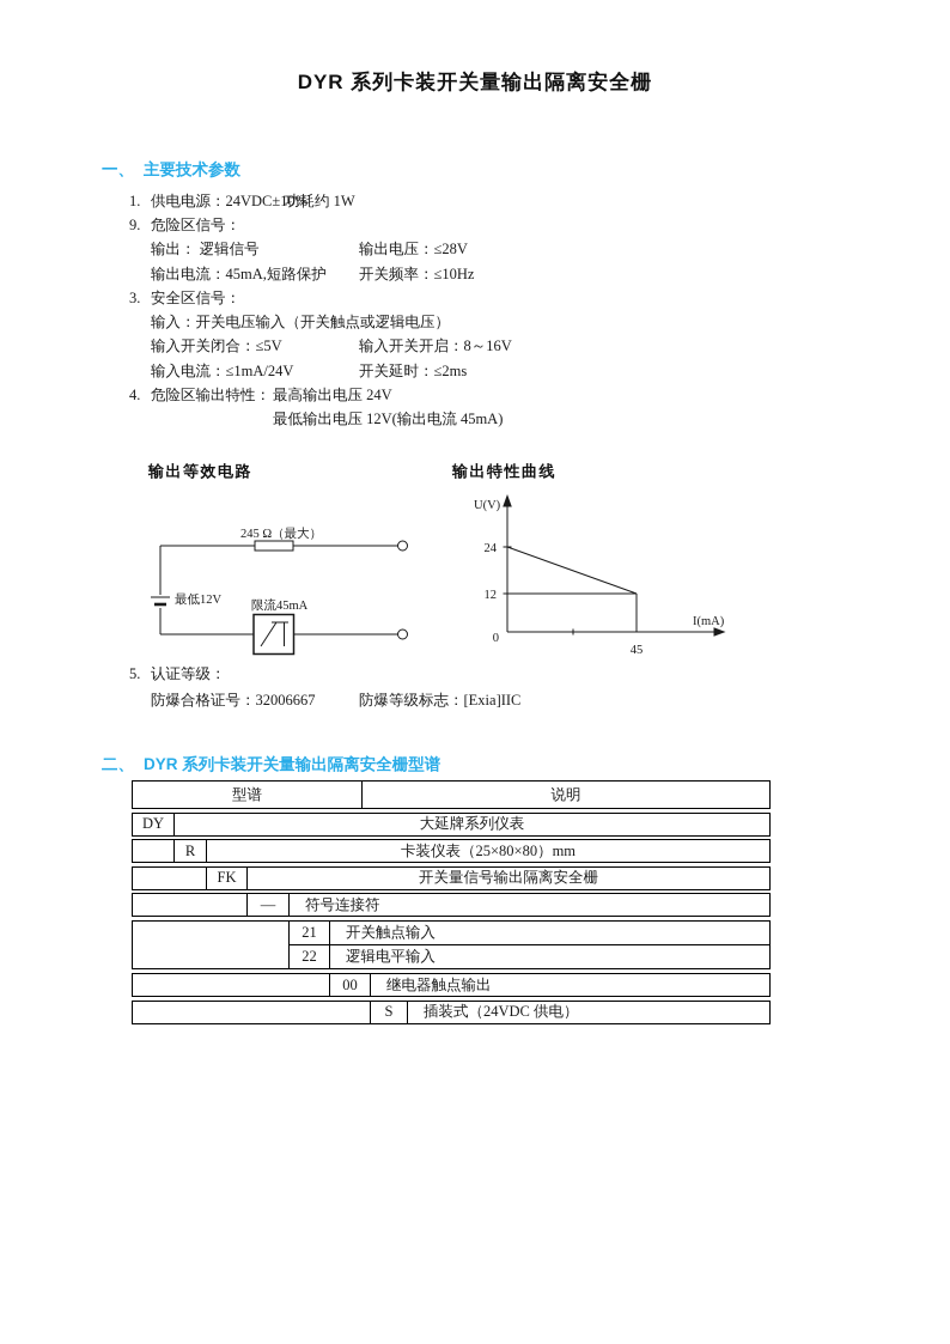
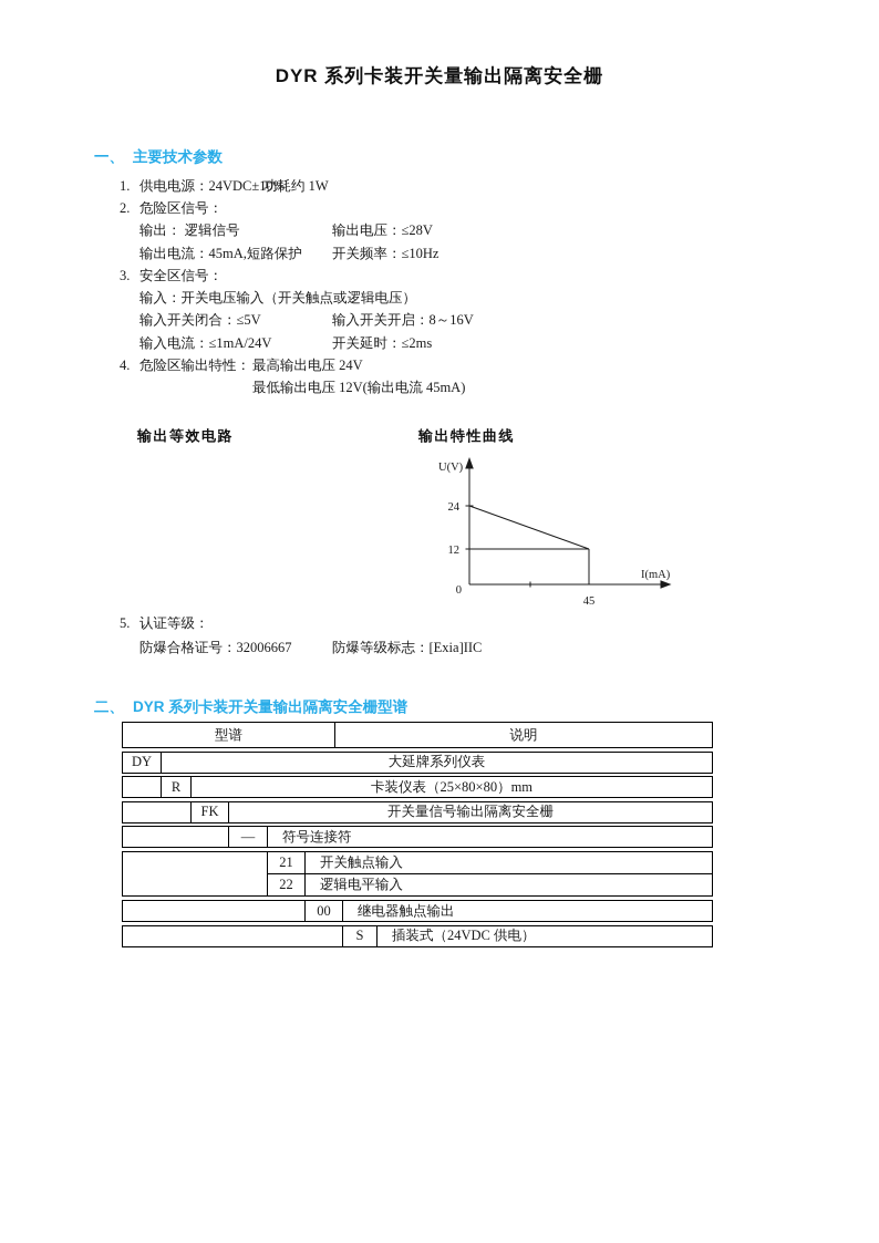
  DYR 系列卡装开关量输出隔离安全栅
  一、 主要技术参数
  1.
  供电电源：24VDC±1
  功耗约 1W
- 9.
+ 2.
  危险区信号：
  输出： 逻辑信号
  输出电压：≤28V
  输出电流：45mA,短路保护
  开关频率：≤10Hz
  3.
  安全区信号：
  输入：开关电压输入（开关触点或逻辑电压）
  输入开关闭合：≤5V
  输入开关开启：8～16V
  输入电流：≤1mA/24V
  开关延时：≤2ms
  4.
  危险区输出特性：
  最高输出电压 24V
  最低输出电压 12V(输出电流 45mA)
  输出等效电路
  输出特性曲线
- 245 Ω（最大）
- 最低12V
- 限流45mA
  U(V)
  24
  12
  0
  45
  I(mA)
  5.
  认证等级：
  防爆合格证号：32006667
  防爆等级标志：[Exia]IIC
  二、 DYR 系列卡装开关量输出隔离安全栅型谱
  型谱
  说明
  DY
  大延牌系列仪表
  R
  卡装仪表（25×80×80）mm
  FK
  开关量信号输出隔离安全栅
  —
  符号连接符
  21
  开关触点输入
  22
  逻辑电平输入
  00
  继电器触点输出
  S
  插装式（24VDC 供电）
